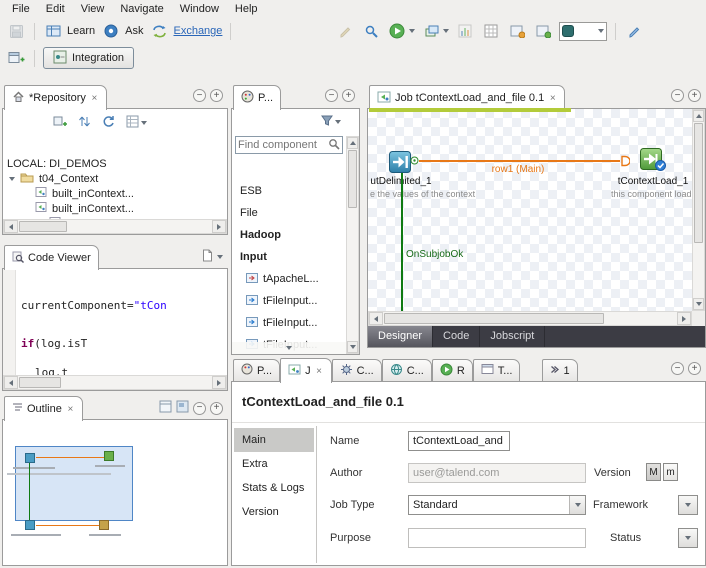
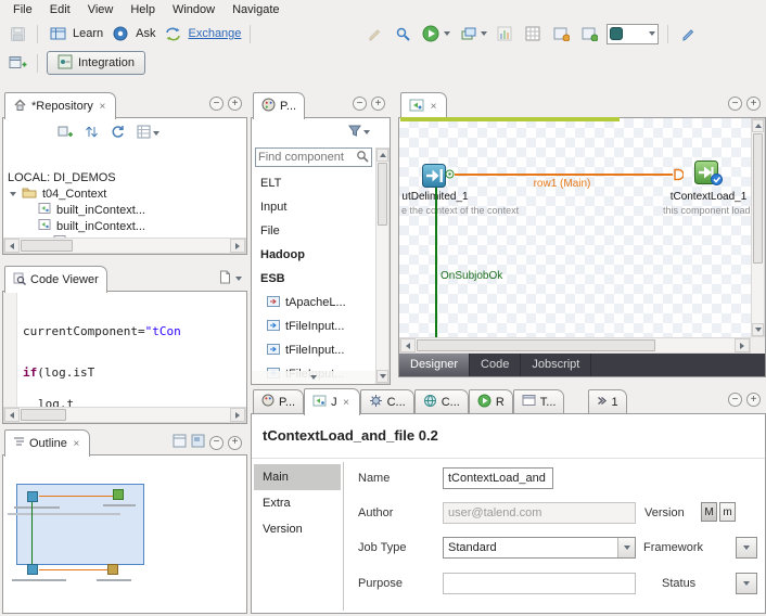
  File
  Edit
  View
- Navigate
+ Help
  Window
- Help
+ Navigate
  Learn
  Ask
  Exchange
  Integration
  *Repository
  ×
  −
  +
  LOCAL: DI_DEMOS
  t04_Context
  built_inContext...
  built_inContext...
  Code Viewer
  currentComponent="tCon
  if(log.isT
  log.t
  Outline
  ×
  −
  +
  P...
  −
  +
  Find component
+ ELT
- ESB
+ Input
  File
  Hadoop
- Input
+ ESB
  tApacheL...
  tFileInput...
  tFileInput...
- Job tContextLoad_and_file 0.1
  ×
  −
  +
  row1 (Main)
  utDeliited_1
- e the values of the context
+ e the context of the context
  tContextLoad_1
  this component load
  OnSubjobOk
  Designer
  Code
  Jobscript
  P...
  J
  ×
  C...
  C...
  R
  T...
  1
  −
  +
- tContextLoad_and_file 0.1
+ tContextLoad_and_file 0.2
  Main
  Extra
- Stats & Logs
  Version
  Name
  tContextLoad_and
  Author
  user@talend.com
  Version
  M
  m
  Job Type
  Standard
  Framework
  Purpose
  Status
